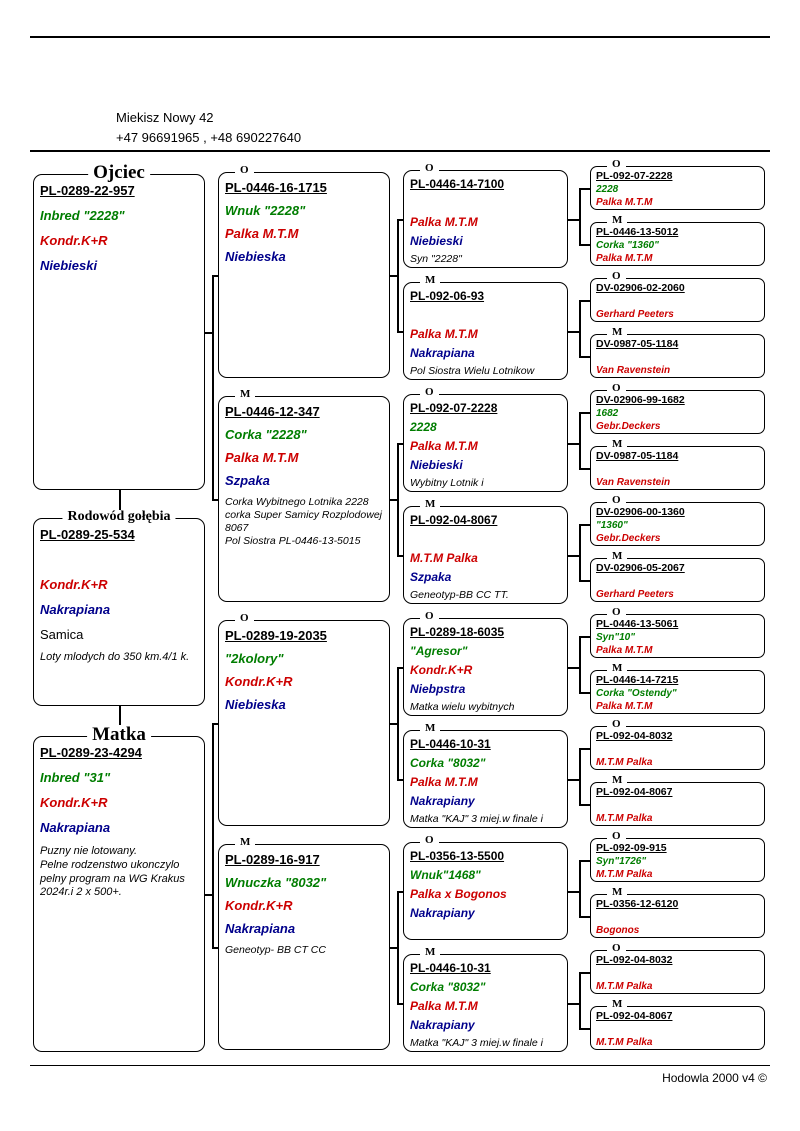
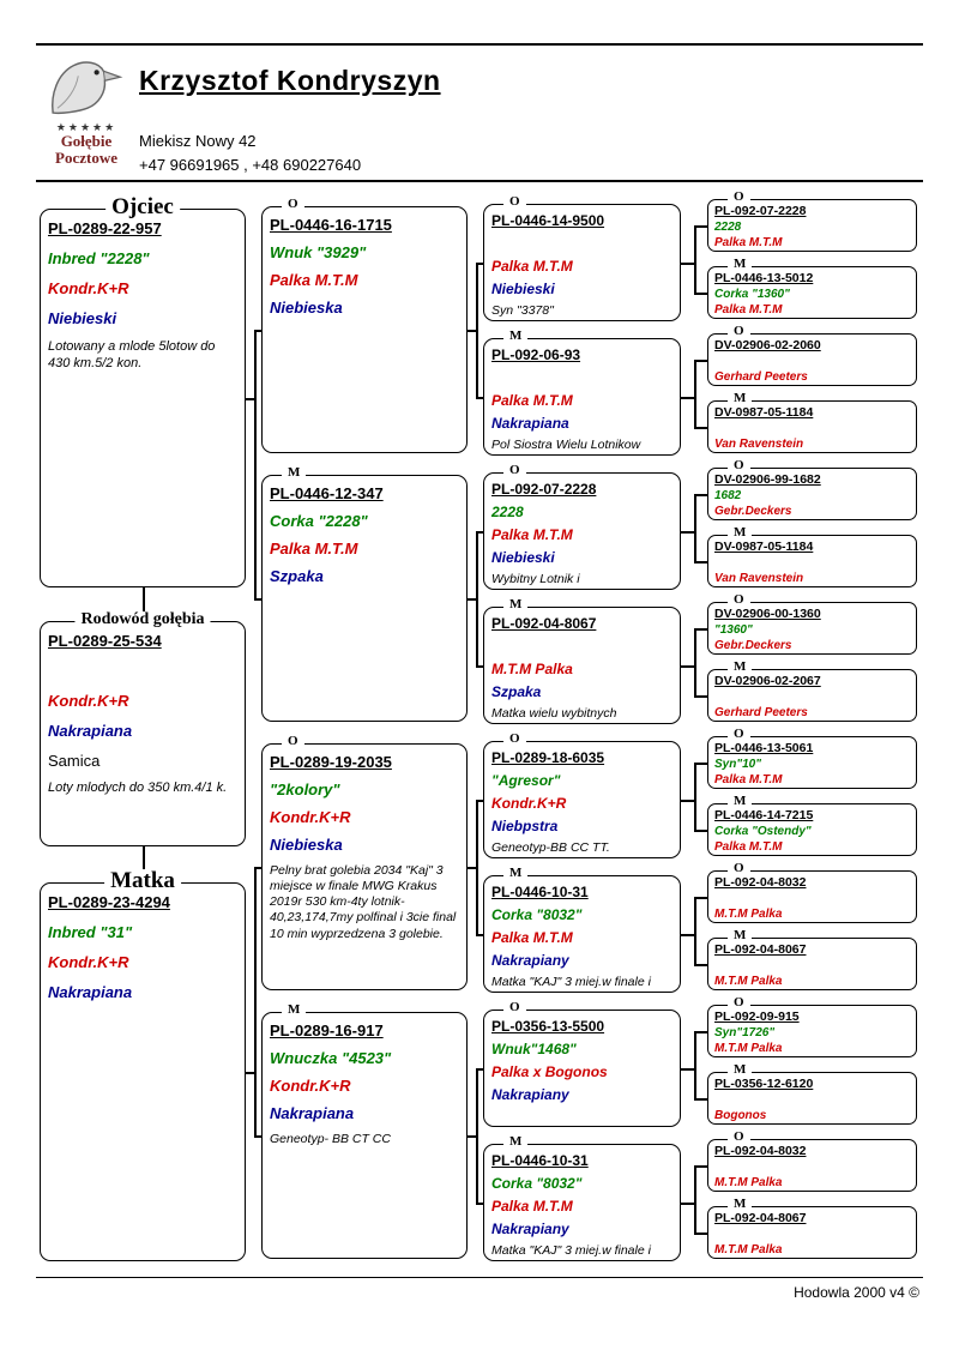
+ ★★★★★
+ Gołębie
+ Pocztowe
+ Krzysztof Kondryszyn
  Miekisz Nowy 42
  +47 96691965 , +48 690227640
  Ojciec
  PL-0289-22-957
  Inbred "2228"
  Kondr.K+R
  Niebieski
+ Lotowany a mlode 5lotow do 430 km.5/2 kon.
  Rodowód gołębia
  PL-0289-25-534
  Kondr.K+R
  Nakrapiana
  Samica
  Loty mlodych do 350 km.4/1 k.
  Matka
  PL-0289-23-4294
  Inbred "31"
  Kondr.K+R
  Nakrapiana
- Puzny nie lotowany.
- Pelne rodzenstwo ukonczylo pelny program na WG Krakus 2024r.i 2 x 500+.
  O
  PL-0446-16-1715
- Wnuk "2228"
+ Wnuk "3929"
  Palka M.T.M
  Niebieska
  M
  PL-0446-12-347
  Corka "2228"
  Palka M.T.M
  Szpaka
- Corka Wybitnego Lotnika 2228
- corka Super Samicy Rozplodowej 8067
- Pol Siostra PL-0446-13-5015
  O
  PL-0289-19-2035
  "2kolory"
  Kondr.K+R
  Niebieska
+ Pelny brat golebia 2034 "Kaj" 3 miejsce w finale MWG Krakus 2019r 530 km-4ty lotnik-40,23,174,7my polfinal i 3cie final 10 min wyprzedzena 3 golebie.
  M
  PL-0289-16-917
- Wnuczka "8032"
+ Wnuczka "4523"
  Kondr.K+R
  Nakrapiana
  Geneotyp- BB CT CC
  O
- PL-0446-14-7100
+ PL-0446-14-9500
  Palka M.T.M
  Niebieski
- Syn "2228"
+ Syn "3378"
  M
  PL-092-06-93
  Palka M.T.M
  Nakrapiana
  Pol Siostra Wielu Lotnikow
  O
  PL-092-07-2228
  2228
  Palka M.T.M
  Niebieski
  Wybitny Lotnik i
  M
  PL-092-04-8067
  M.T.M Palka
  Szpaka
- Geneotyp-BB CC TT.
+ Matka wielu wybitnych
  O
  PL-0289-18-6035
  "Agresor"
  Kondr.K+R
  Niebpstra
- Matka wielu wybitnych
+ Geneotyp-BB CC TT.
  M
  PL-0446-10-31
  Corka "8032"
  Palka M.T.M
  Nakrapiany
  Matka "KAJ" 3 miej.w finale i
  O
  PL-0356-13-5500
  Wnuk"1468"
  Palka x Bogonos
  Nakrapiany
  M
  PL-0446-10-31
  Corka "8032"
  Palka M.T.M
  Nakrapiany
  Matka "KAJ" 3 miej.w finale i
  O
  PL-092-07-2228
  2228
  Palka M.T.M
  M
  PL-0446-13-5012
  Corka "1360"
  Palka M.T.M
  O
  DV-02906-02-2060
  Gerhard Peeters
  M
  DV-0987-05-1184
  Van Ravenstein
  O
  DV-02906-99-1682
  1682
  Gebr.Deckers
  M
  DV-0987-05-1184
  Van Ravenstein
  O
  DV-02906-00-1360
  "1360"
  Gebr.Deckers
  M
- DV-02906-05-2067
+ DV-02906-02-2067
  Gerhard Peeters
  O
  PL-0446-13-5061
  Syn"10"
  Palka M.T.M
  M
  PL-0446-14-7215
  Corka "Ostendy"
  Palka M.T.M
  O
  PL-092-04-8032
  M.T.M Palka
  M
  PL-092-04-8067
  M.T.M Palka
  O
  PL-092-09-915
  Syn"1726"
  M.T.M Palka
  M
  PL-0356-12-6120
  Bogonos
  O
  PL-092-04-8032
  M.T.M Palka
  M
  PL-092-04-8067
  M.T.M Palka
  Hodowla 2000 v4 ©
